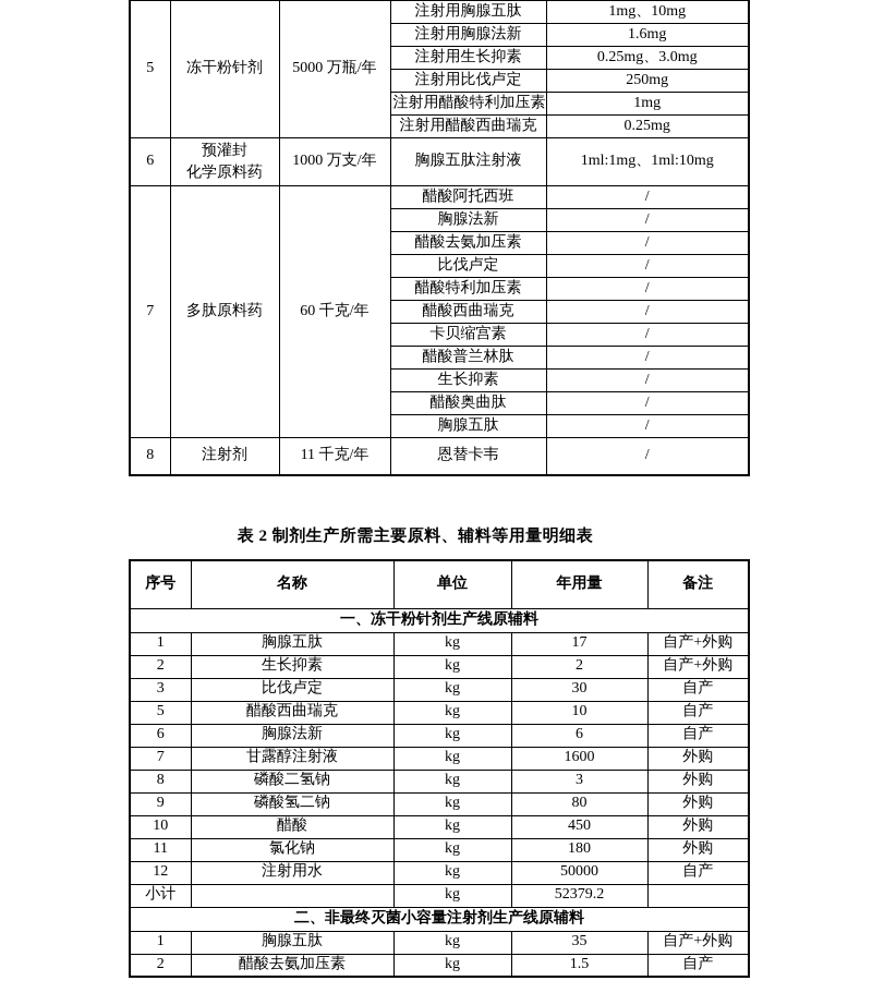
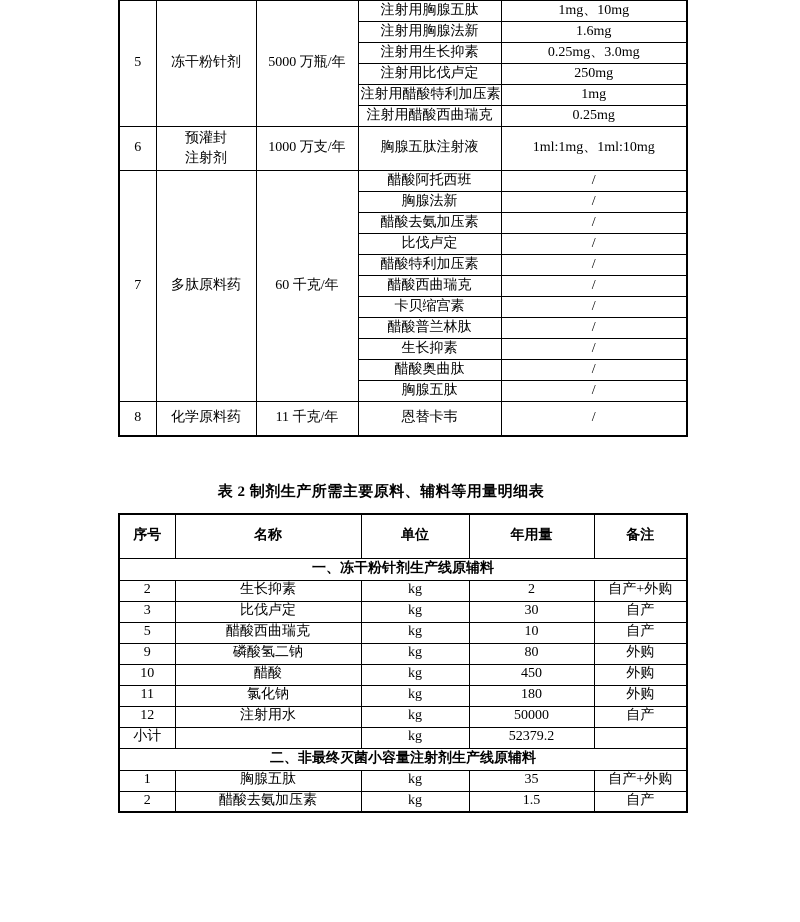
  5	冻干粉针剂	5000 万瓶/年	注射用胸腺五肽	1mg、10mg
  注射用胸腺法新	1.6mg
  注射用生长抑素	0.25mg、3.0mg
  注射用比伐卢定	250mg
  注射用醋酸特利加压素	1mg
  注射用醋酸西曲瑞克	0.25mg
- 6	预灌封 化学原料药	1000 万支/年	胸腺五肽注射液	1ml:1mg、1ml:10mg
+ 6	预灌封 注射剂	1000 万支/年	胸腺五肽注射液	1ml:1mg、1ml:10mg
  7	多肽原料药	60 千克/年	醋酸阿托西班	/
  胸腺法新	/
  醋酸去氨加压素	/
  比伐卢定	/
  醋酸特利加压素	/
  醋酸西曲瑞克	/
  卡贝缩宫素	/
  醋酸普兰林肽	/
  生长抑素	/
  醋酸奥曲肽	/
  胸腺五肽	/
- 8	注射剂	11 千克/年	恩替卡韦	/
+ 8	化学原料药	11 千克/年	恩替卡韦	/
  表 2 制剂生产所需主要原料、辅料等用量明细表
  序号	名称	单位	年用量	备注
  一、冻干粉针剂生产线原辅料
- 1	胸腺五肽	kg	17	自产+外购
  2	生长抑素	kg	2	自产+外购
  3	比伐卢定	kg	30	自产
  5	醋酸西曲瑞克	kg	10	自产
- 6	胸腺法新	kg	6	自产
- 7	甘露醇注射液	kg	1600	外购
- 8	磷酸二氢钠	kg	3	外购
  9	磷酸氢二钠	kg	80	外购
  10	醋酸	kg	450	外购
  11	氯化钠	kg	180	外购
  12	注射用水	kg	50000	自产
  小计		kg	52379.2
  二、非最终灭菌小容量注射剂生产线原辅料
  1	胸腺五肽	kg	35	自产+外购
  2	醋酸去氨加压素	kg	1.5	自产
